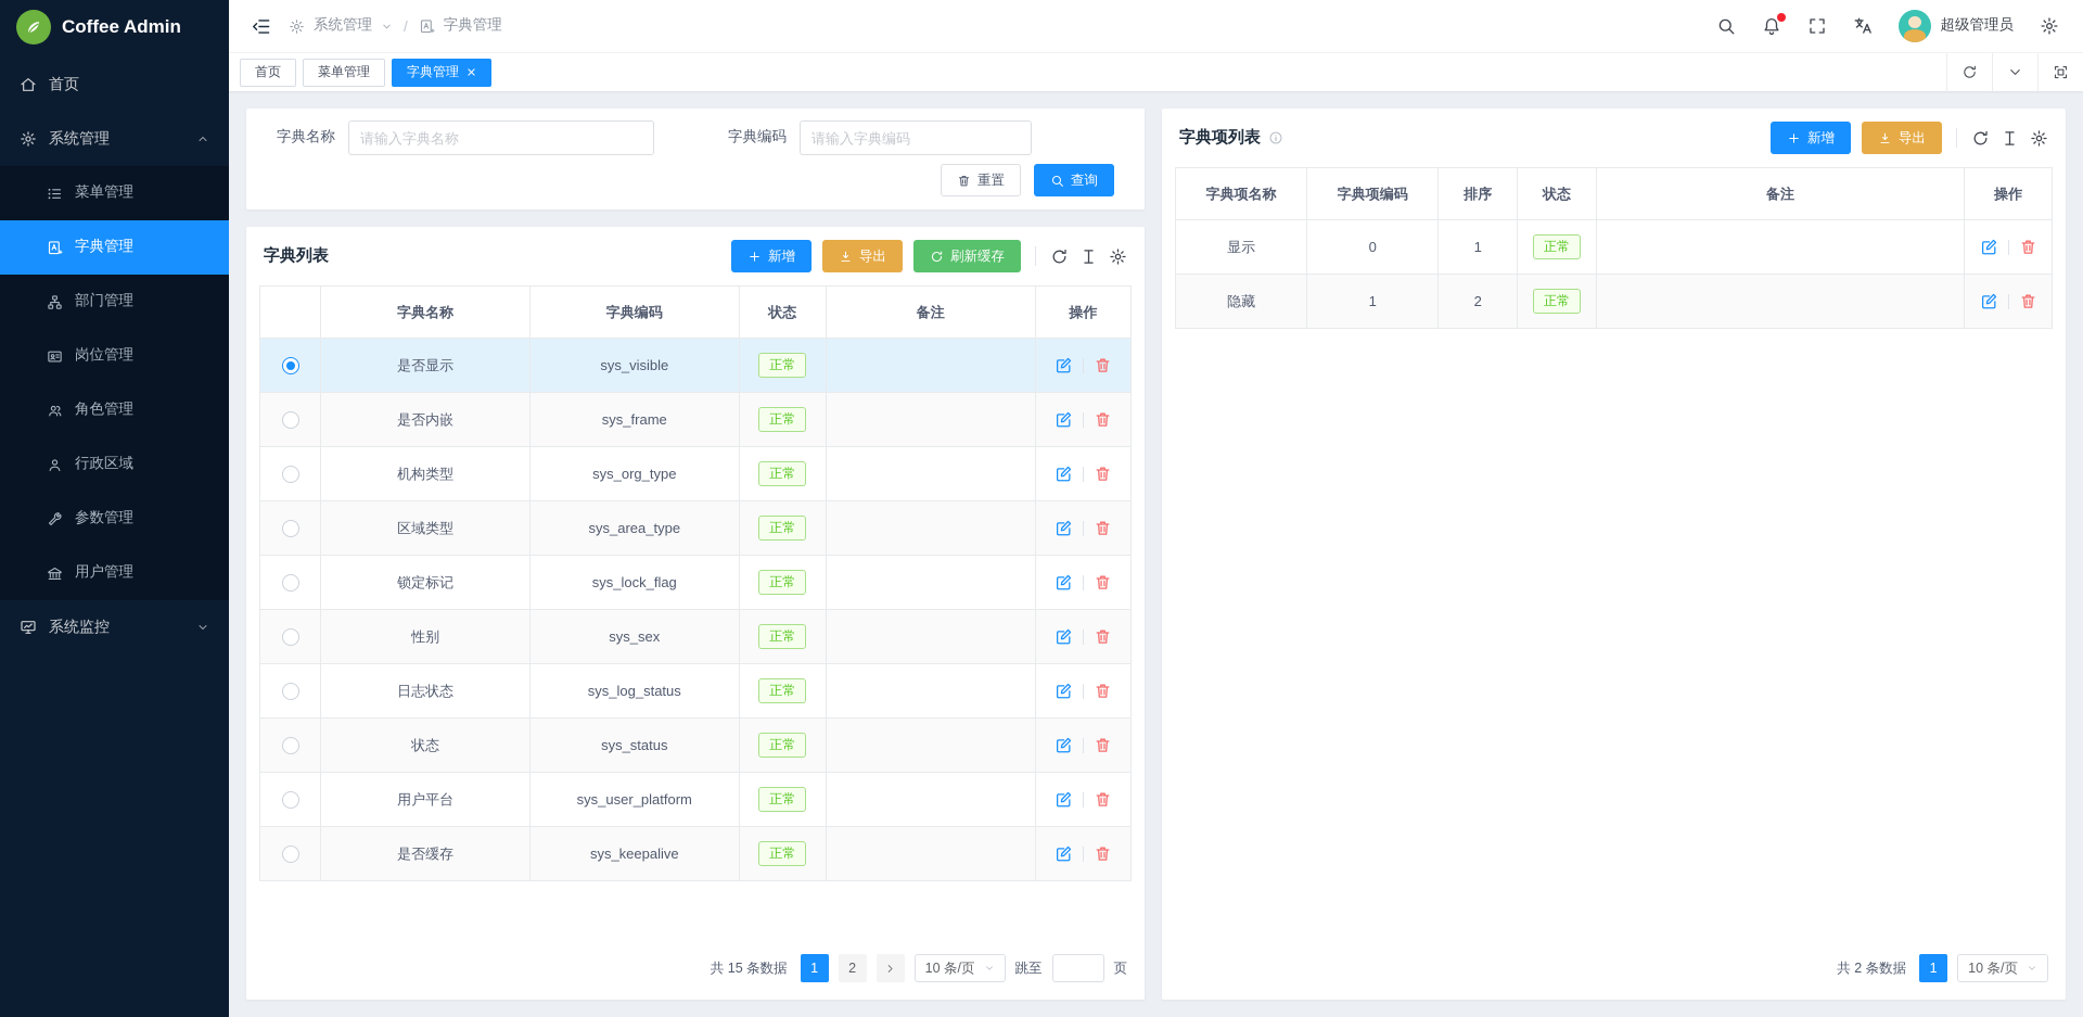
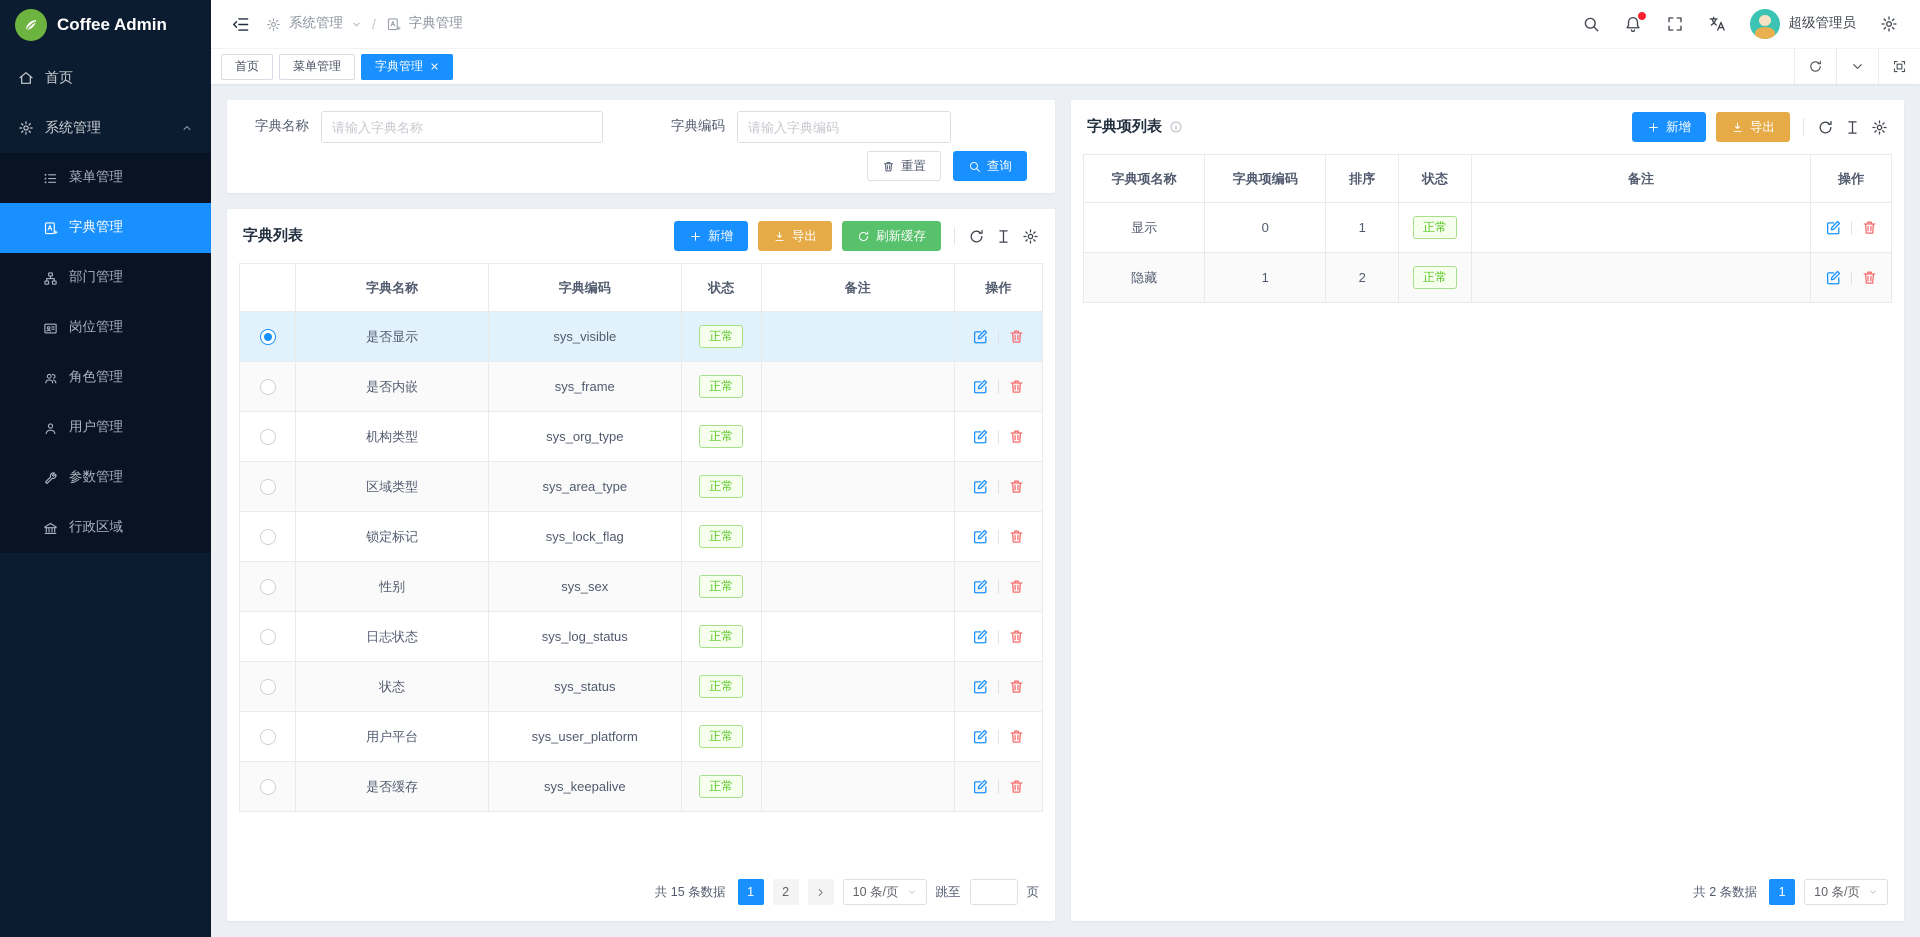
  Coffee Admin
  首页
  系统管理
  菜单管理
  字典管理
  部门管理
  岗位管理
  角色管理
- 行政区域
+ 用户管理
  参数管理
- 用户管理
+ 行政区域
- 系统监控
  系统管理
  /
  字典管理
  超级管理员
  首页
  菜单管理
  字典管理
  字典名称
  请输入字典名称
  字典编码
  请输入字典编码
  重置
  查询
  字典列表
  新增
  导出
  刷新缓存
  	字典名称	字典编码	状态	备注	操作
  	是否显示	sys_visible	正常
  	是否内嵌	sys_frame	正常
  	机构类型	sys_org_type	正常
  	区域类型	sys_area_type	正常
  	锁定标记	sys_lock_flag	正常
  	性别	sys_sex	正常
  	日志状态	sys_log_status	正常
  	状态	sys_status	正常
  	用户平台	sys_user_platform	正常
  	是否缓存	sys_keepalive	正常
  共 15 条数据
  1
  2
  10 条/页
  跳至
  页
  字典项列表
  新增
  导出
  字典项名称	字典项编码	排序	状态	备注	操作
  显示	0	1	正常
  隐藏	1	2	正常
  共 2 条数据
  1
  10 条/页
